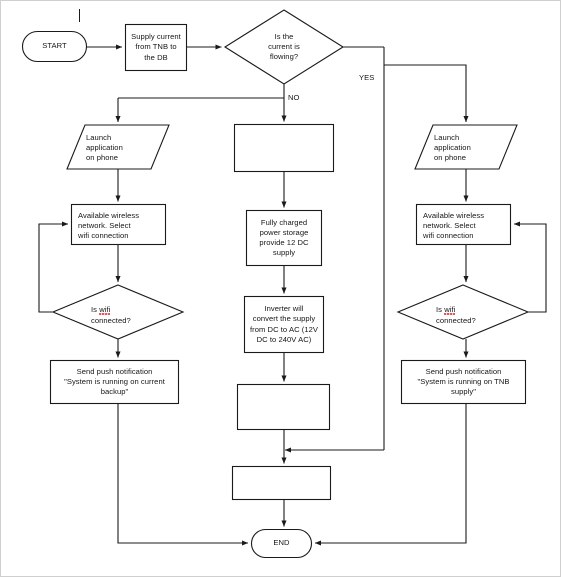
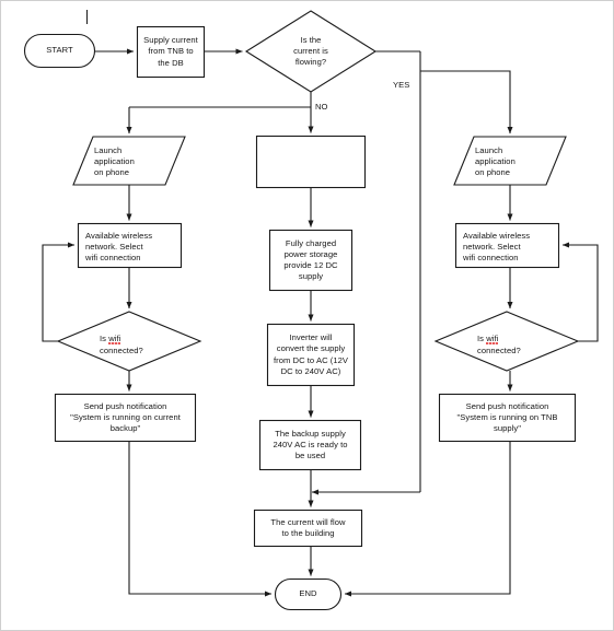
  START
  Supply current
  from TNB to
  the DB
  Is the
  current is
  flowing?
  YES
  NO
  Launch
  application
  on phone
  Available wireless
  network. Select
  wifi connection
  Is wifi
  connected?
  Send push notification
  "System is running on current
  backup"
  Fully charged
  power storage
  provide 12 DC
  supply
  Inverter will
  convert the supply
  from DC to AC (12V
  DC to 240V AC)
+ The backup supply
+ 240V AC is ready to
+ be used
+ The current will flow
+ to the building
  END
  Launch
  application
  on phone
  Available wireless
  network. Select
  wifi connection
  Is wifi
  connected?
  Send push notification
  "System is running on TNB
  supply"
